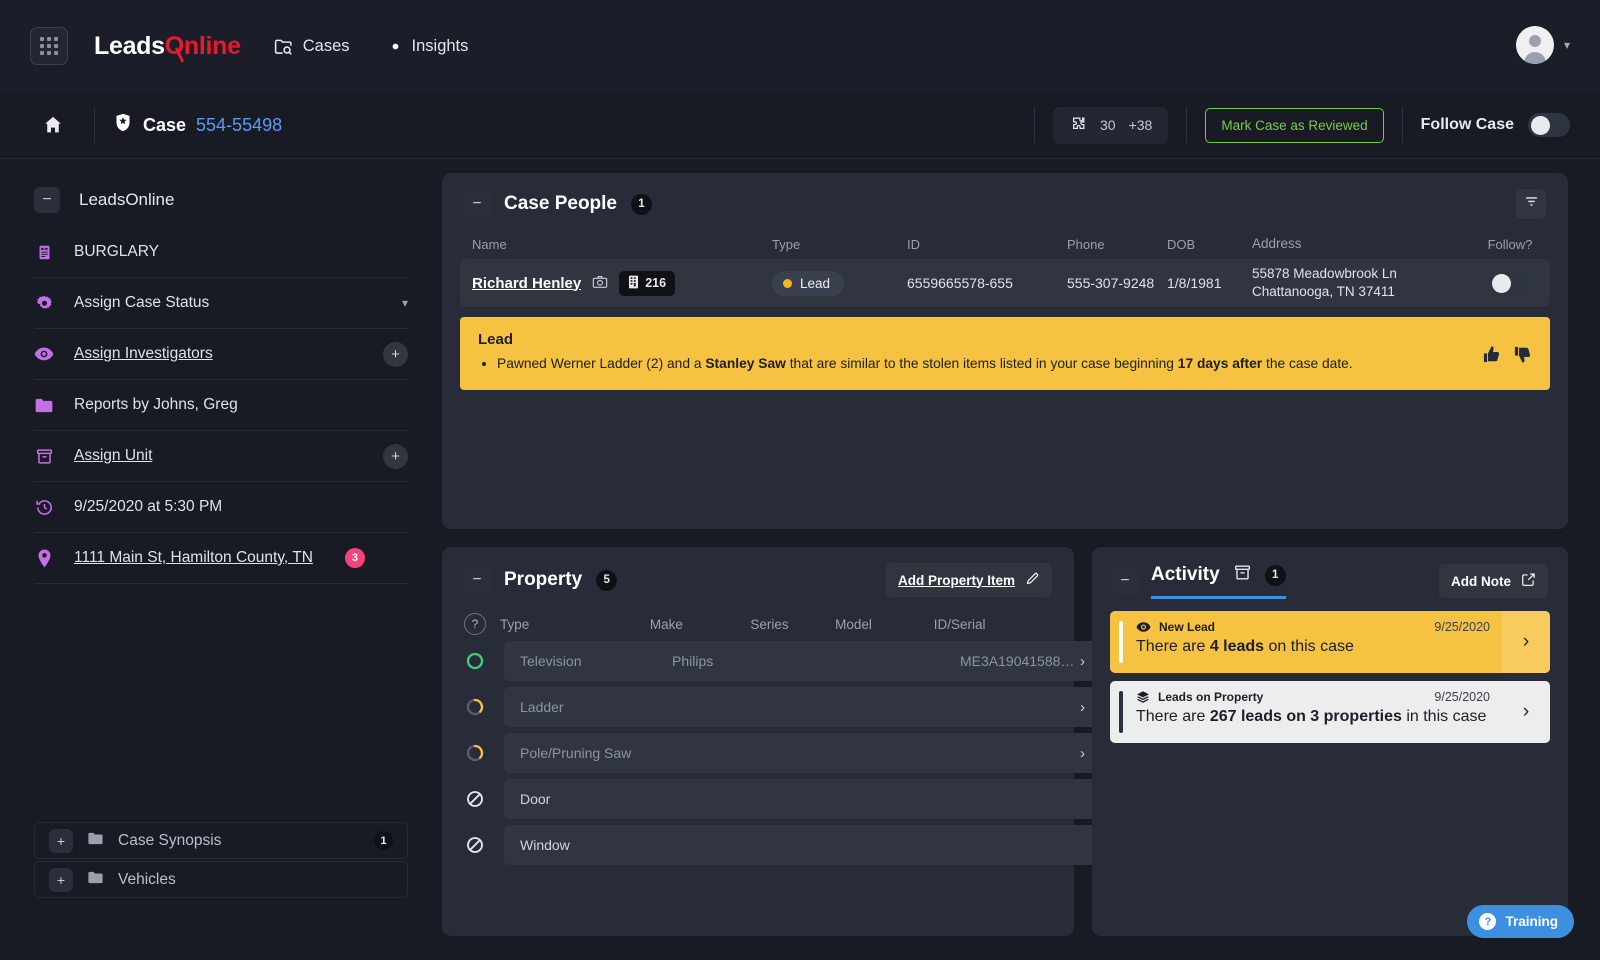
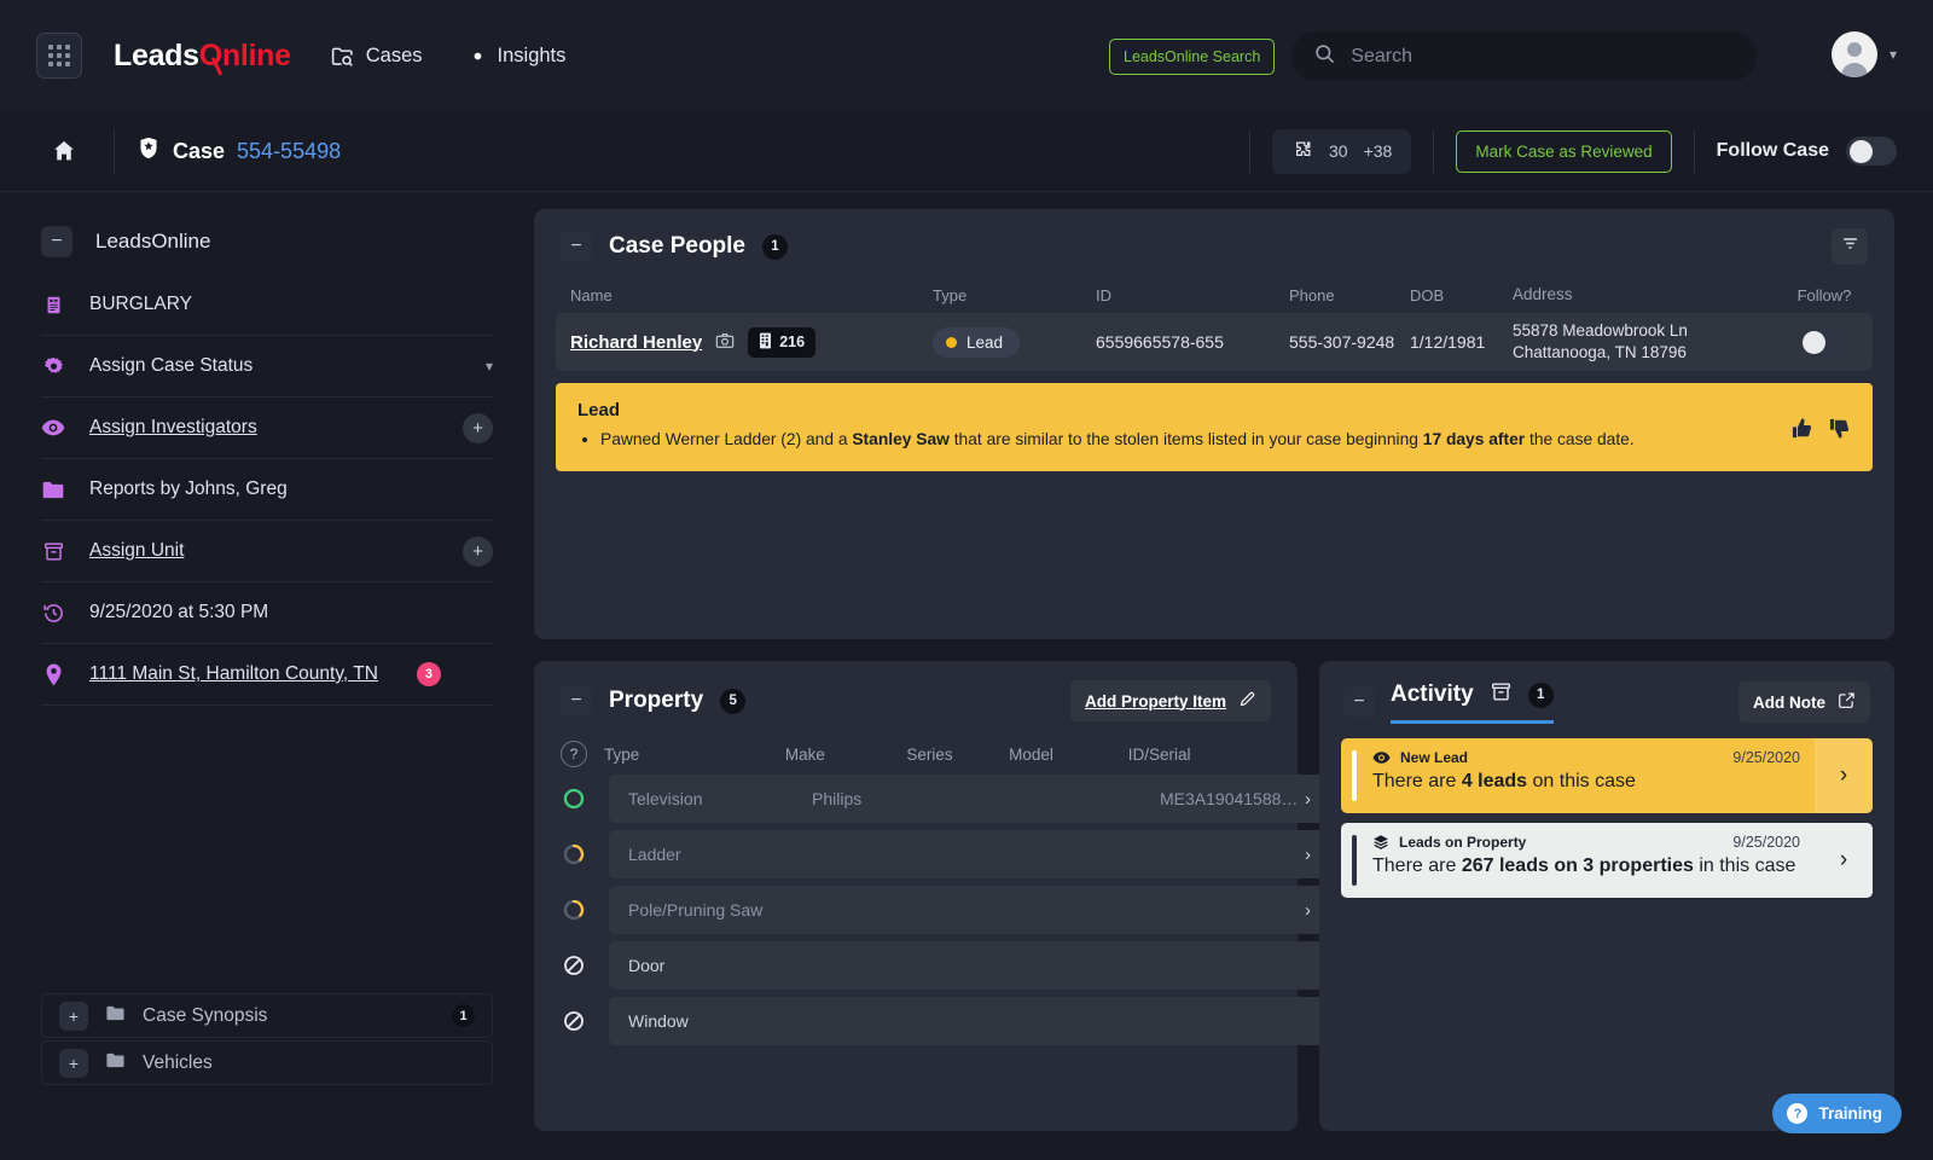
  Leads
  Online
  Cases
  Insights
+ LeadsOnline Search
+ Search
  ▾
  Case
  554-55498
  30
  +38
  Mark Case as Reviewed
  Follow Case
  −
  LeadsOnline
  BURGLARY
  Assign Case Status
  ▾
  Assign Investigators
  +
  Reports by Johns, Greg
  Assign Unit
  +
  9/25/2020 at 5:30 PM
  1111 Main St, Hamilton County, TN
  3
  +
  Case Synopsis
  1
  +
  Vehicles
  −
  Case People
  1
  Name
  Type
  ID
  Phone
  DOB
  Address
  Follow?
  Richard Henley
  216
  Lead
  6559665578-655
  555-307-9248
- 1/8/1981
+ 1/12/1981
  55878 Meadowbrook Ln
- Chattanooga, TN 37411
+ Chattanooga, TN 18796
  Lead
  Pawned Werner Ladder (2) and a Stanley Saw that are similar to the stolen items listed in your case beginning 17 days after the case date.
  −
  Property
  5
  Add Property Item
  ?
  Type
  Make
  Series
  Model
  ID/Serial
  Television
  Philips
  ME3A19041588…
  ›
  Ladder
  ›
  Pole/Pruning Saw
  ›
  Door
  Window
  −
  Activity
  1
  Add Note
  New Lead
  9/25/2020
  There are 4 leads on this case
  ›
  Leads on Property
  9/25/2020
  There are 267 leads on 3 properties in this case
  ›
  ?
  Training
